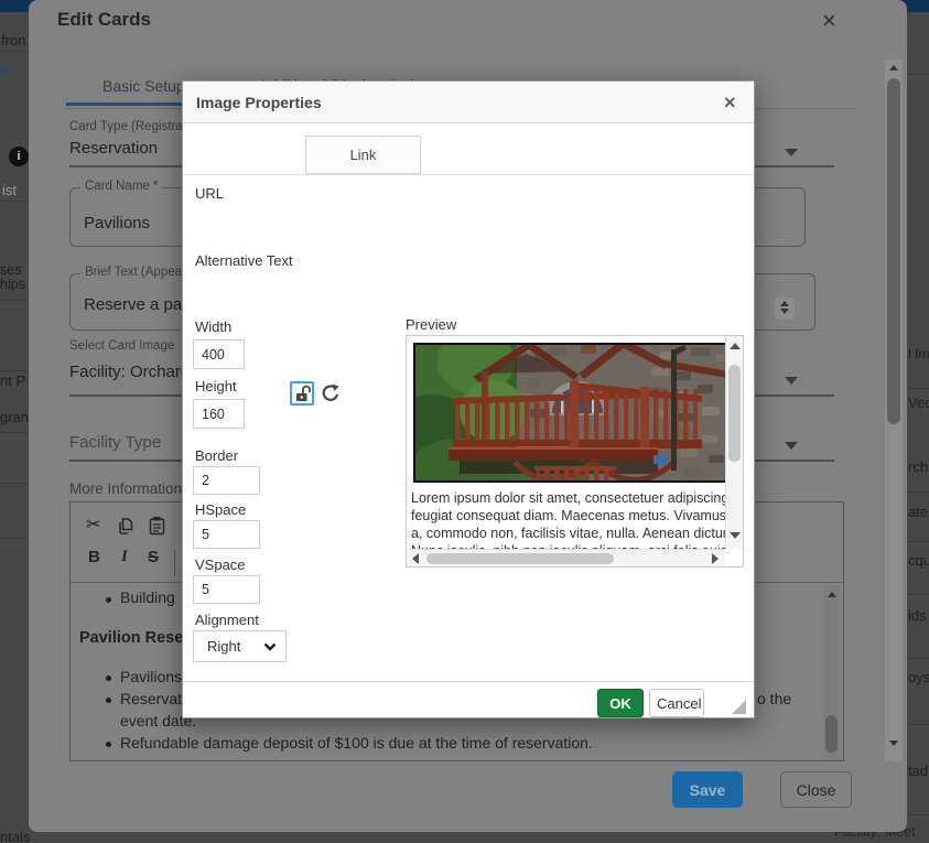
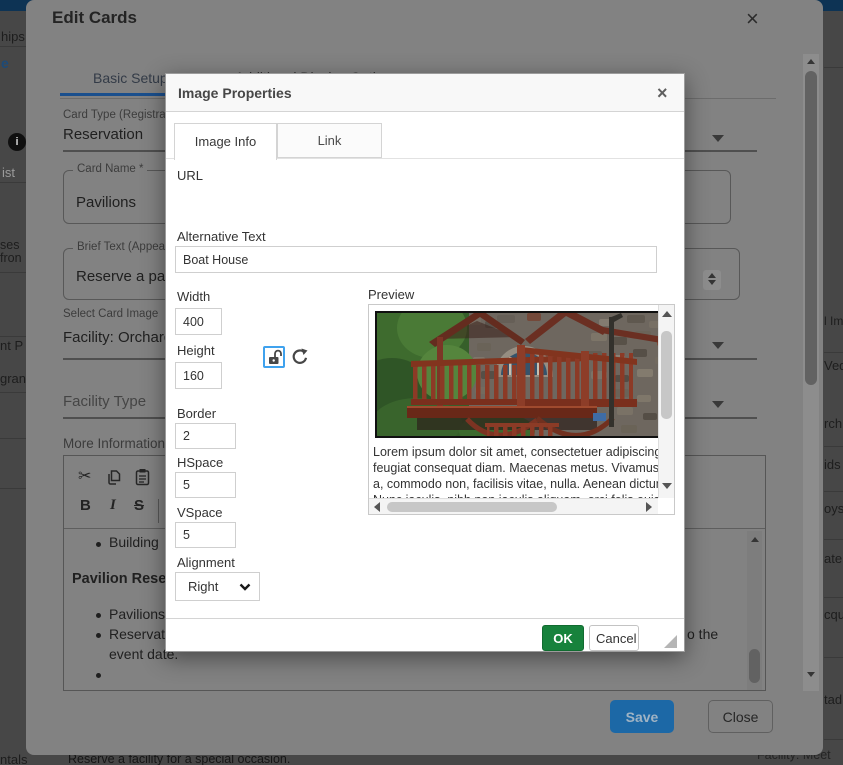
- fron
+ hips
  e
  i
  ist
  ses
- hips
+ fron
  nt P
  gran
  ntals
  l Im
  rch
- ate
+ ids
- cqu
+ oys
- ids
+ ate
- oys
+ cqu
  tad
+ Reserve a facility for a special occasion.
  Facility: Meet
  Edit Cards
  ×
  Basic Setup
  Card Type (Registra
  Reservation
  Card Name *
  Pavilions
  Brief Text (Appea
  Reserve a pa
  Select Card Image
  Facility: Orchar
  Facility Type
  More Information
  ✂
  B
  I
  S
  Building
  Pavilion Rese
  Pavilions
  Reservat
  o the
  event date.
- Refundable damage deposit of $100 is due at the time of reservation.
  Save
  Close
  Image Properties
  ×
+ Image Info
  Link
  URL
  Alternative Text
+ Boat House
  Width
  400
  Height
  160
  Border
  2
  HSpace
  5
  VSpace
  5
  Alignment
  Right
  Preview
  OK
  Cancel
